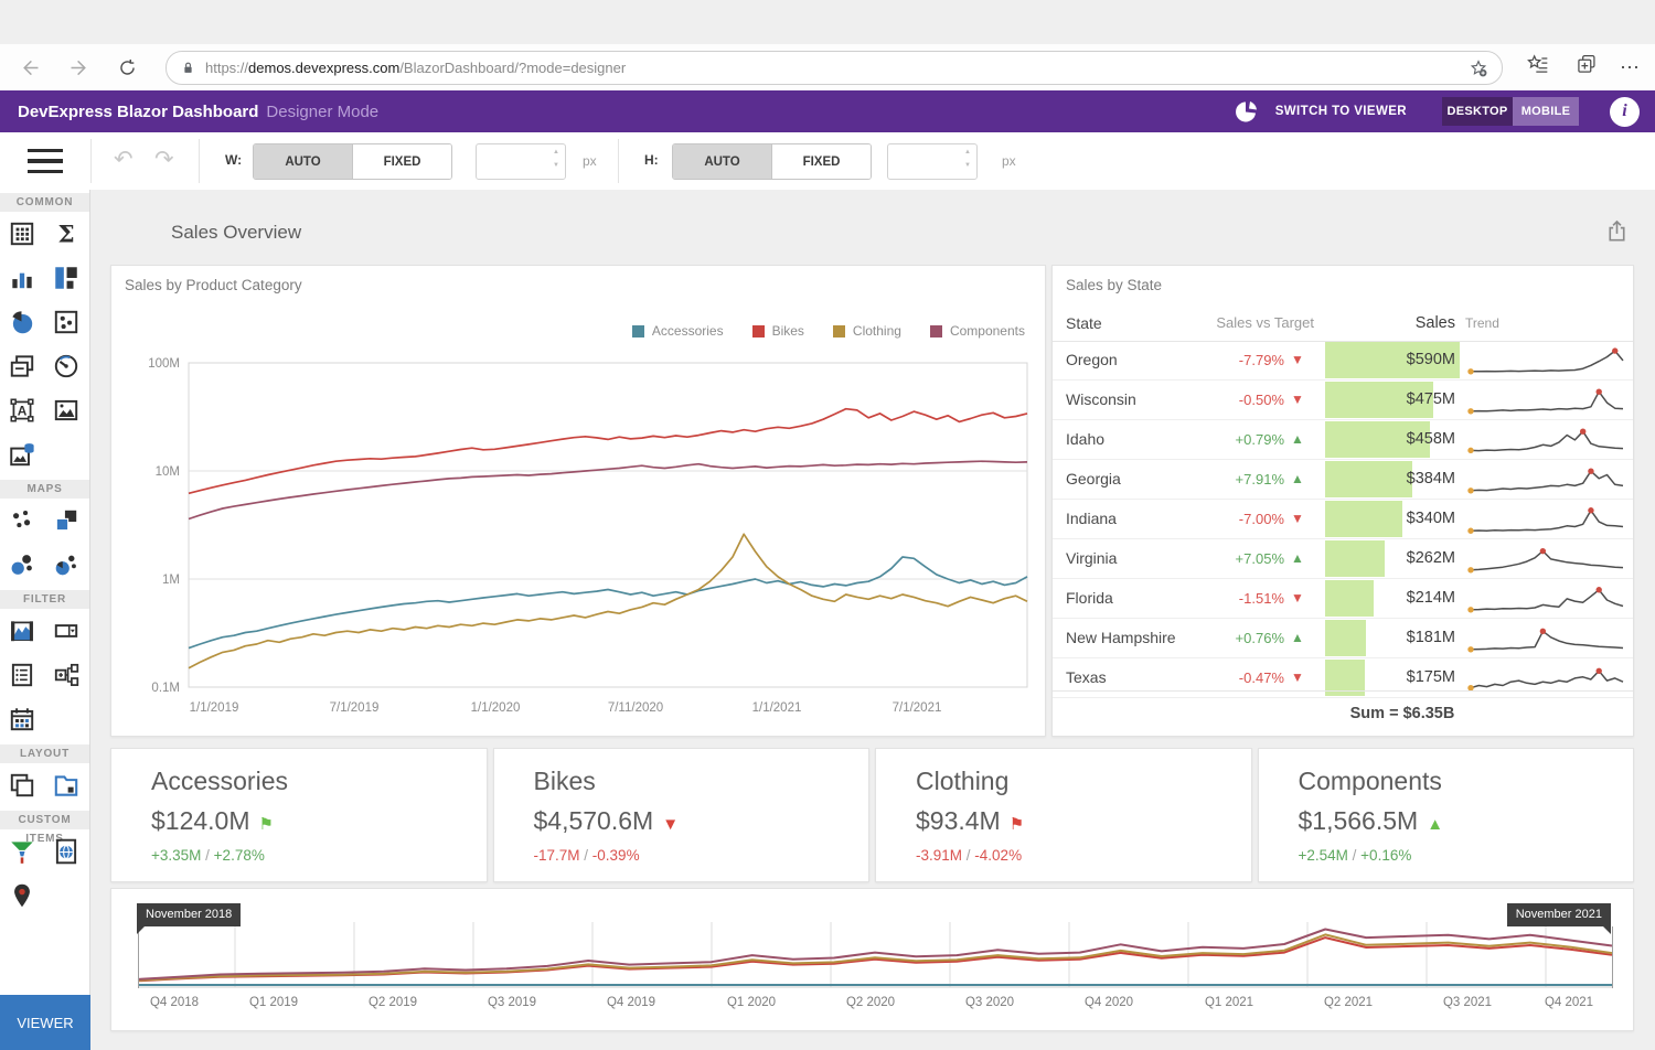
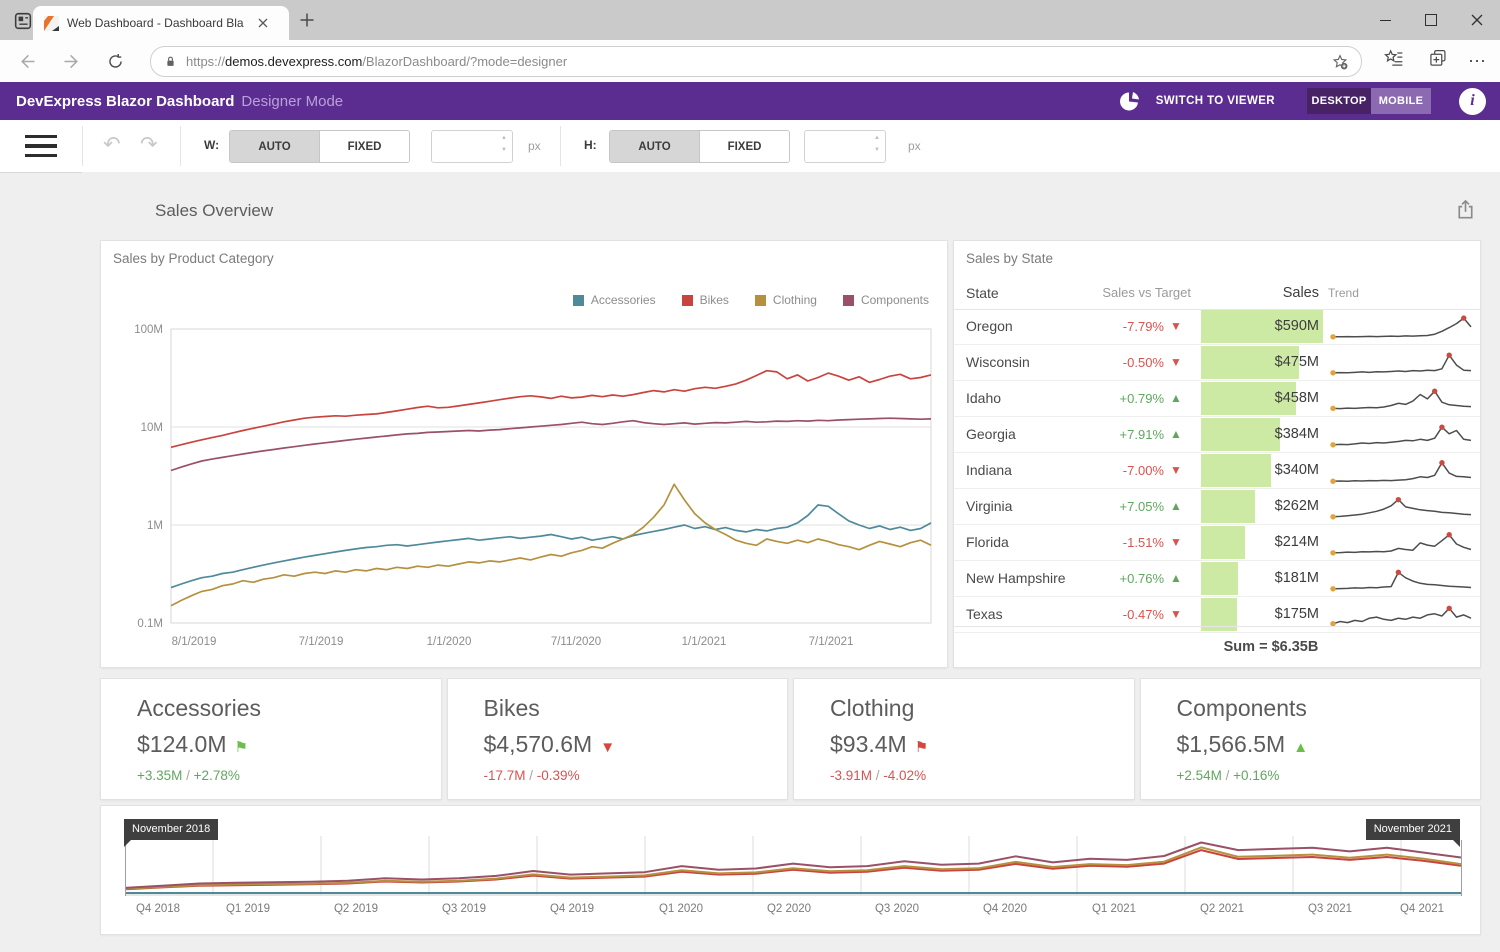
+ Web Dashboard - Dashboard Bla
  https://demos.devexpress.com/BlazorDashboard/?mode=designer
  ⋯
  DevExpress Blazor Dashboard
  Designer Mode
  SWITCH TO VIEWER
  DESKTOP
  MOBILE
  i
  ↶
  ↷
  W:
  AUTO
  FIXED
  px
  H:
  AUTO
  FIXED
  px
- COMMON
- Σ
- A
- MAPS
- FILTER
- LAYOUT
- CUSTOM ITEMS
- VIEWER
  Sales Overview
  Sales by Product Category
  Accessories
  Bikes
  Clothing
  Components
  100M
  10M
  1M
  0.1M
- 1/1/2019
+ 8/1/2019
  7/1/2019
  1/1/2020
  7/11/2020
  1/1/2021
  7/1/2021
  Sales by State
  State
  Sales vs Target
  Sales
  Trend
  Oregon
  -7.79%
  ▼
  $590M
  Wisconsin
  -0.50%
  ▼
  $475M
  Idaho
  +0.79%
  ▲
  $458M
  Georgia
  +7.91%
  ▲
  $384M
  Indiana
  -7.00%
  ▼
  $340M
  Virginia
  +7.05%
  ▲
  $262M
  Florida
  -1.51%
  ▼
  $214M
  New Hampshire
  +0.76%
  ▲
  $181M
  Texas
  -0.47%
  ▼
  $175M
  Sum = $6.35B
  Accessories
  $124.0M ⚑
  +3.35M / +2.78%
  Bikes
  $4,570.6M ▼
  -17.7M / -0.39%
  Clothing
  $93.4M ⚑
  -3.91M / -4.02%
  Components
  $1,566.5M ▲
  +2.54M / +0.16%
  November 2018
  November 2021
  Q4 2018
  Q1 2019
  Q2 2019
  Q3 2019
  Q4 2019
  Q1 2020
  Q2 2020
  Q3 2020
  Q4 2020
  Q1 2021
  Q2 2021
  Q3 2021
  Q4 2021
